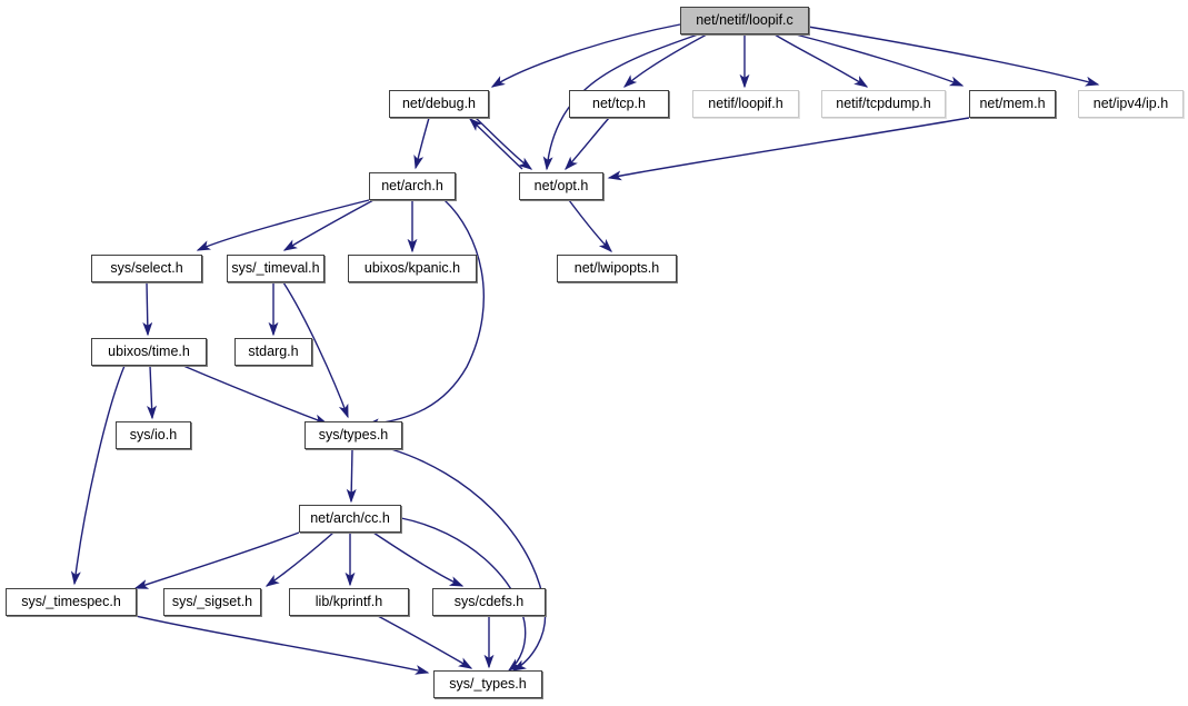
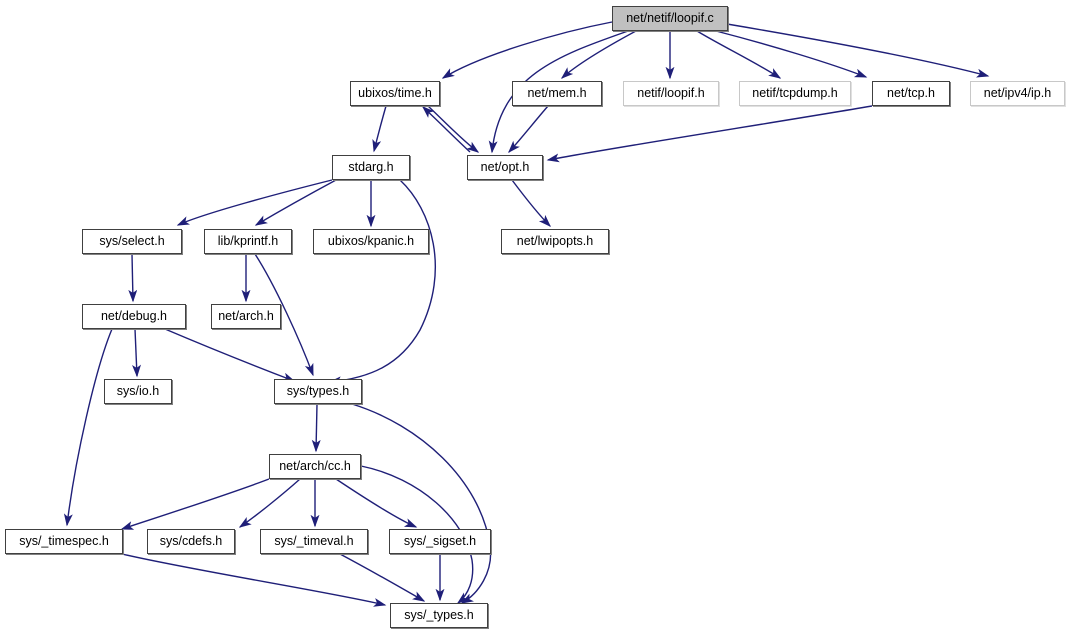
  net/netif/loopif.c
- net/debug.h
+ ubixos/time.h
- net/tcp.h
+ net/mem.h
  netif/loopif.h
  netif/tcpdump.h
- net/mem.h
+ net/tcp.h
  net/ipv4/ip.h
- net/arch.h
+ stdarg.h
  net/opt.h
  sys/select.h
- sys/_timeval.h
+ lib/kprintf.h
  ubixos/kpanic.h
  net/lwipopts.h
- ubixos/time.h
+ net/debug.h
- stdarg.h
+ net/arch.h
  sys/io.h
  sys/types.h
  net/arch/cc.h
  sys/_timespec.h
- sys/_sigset.h
+ sys/cdefs.h
- lib/kprintf.h
+ sys/_timeval.h
- sys/cdefs.h
+ sys/_sigset.h
  sys/_types.h
